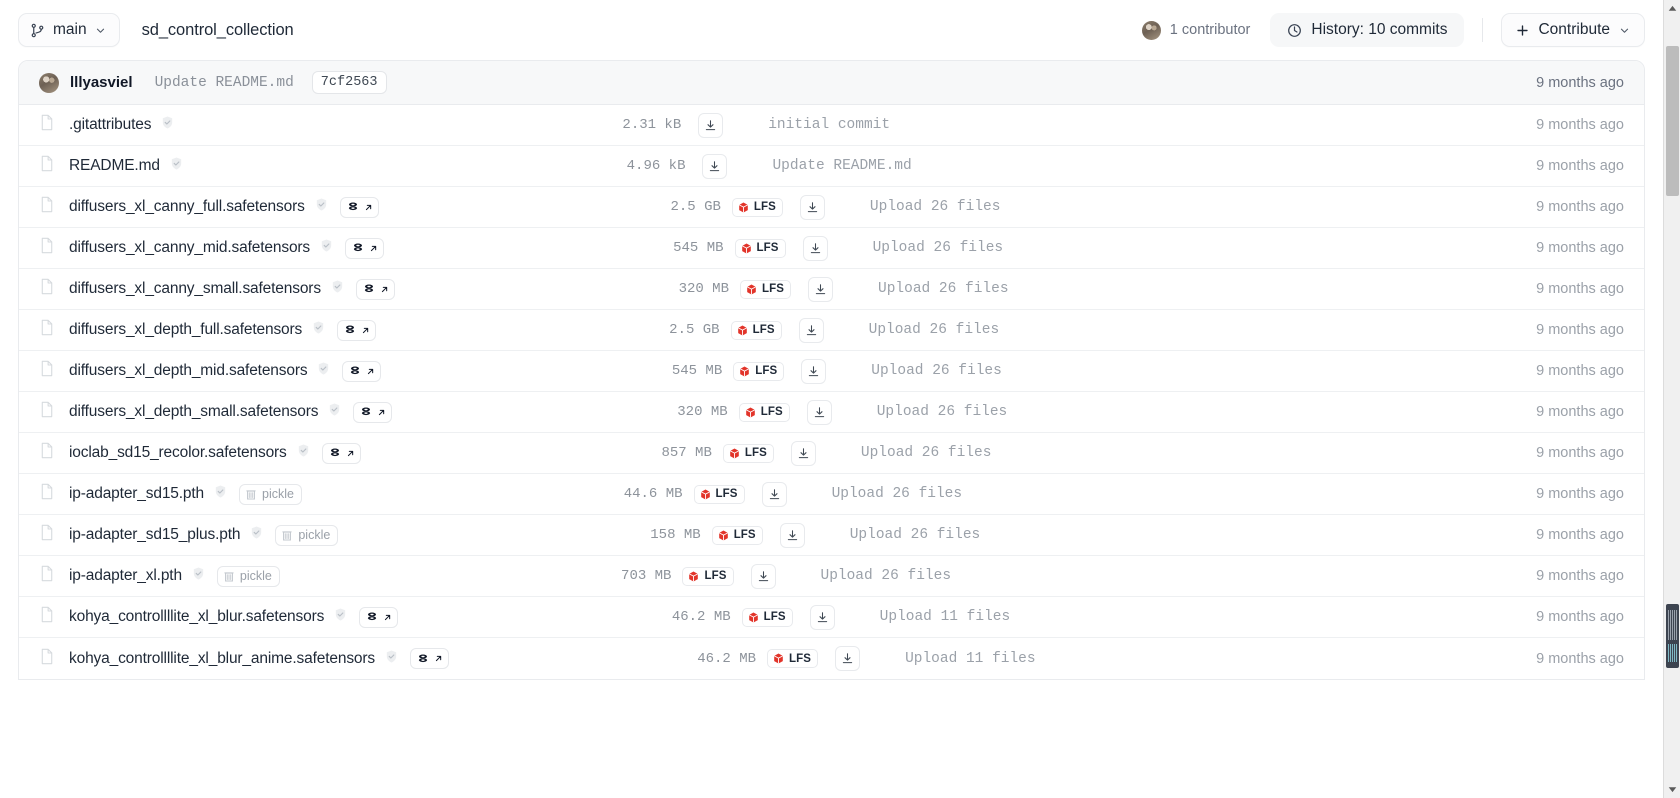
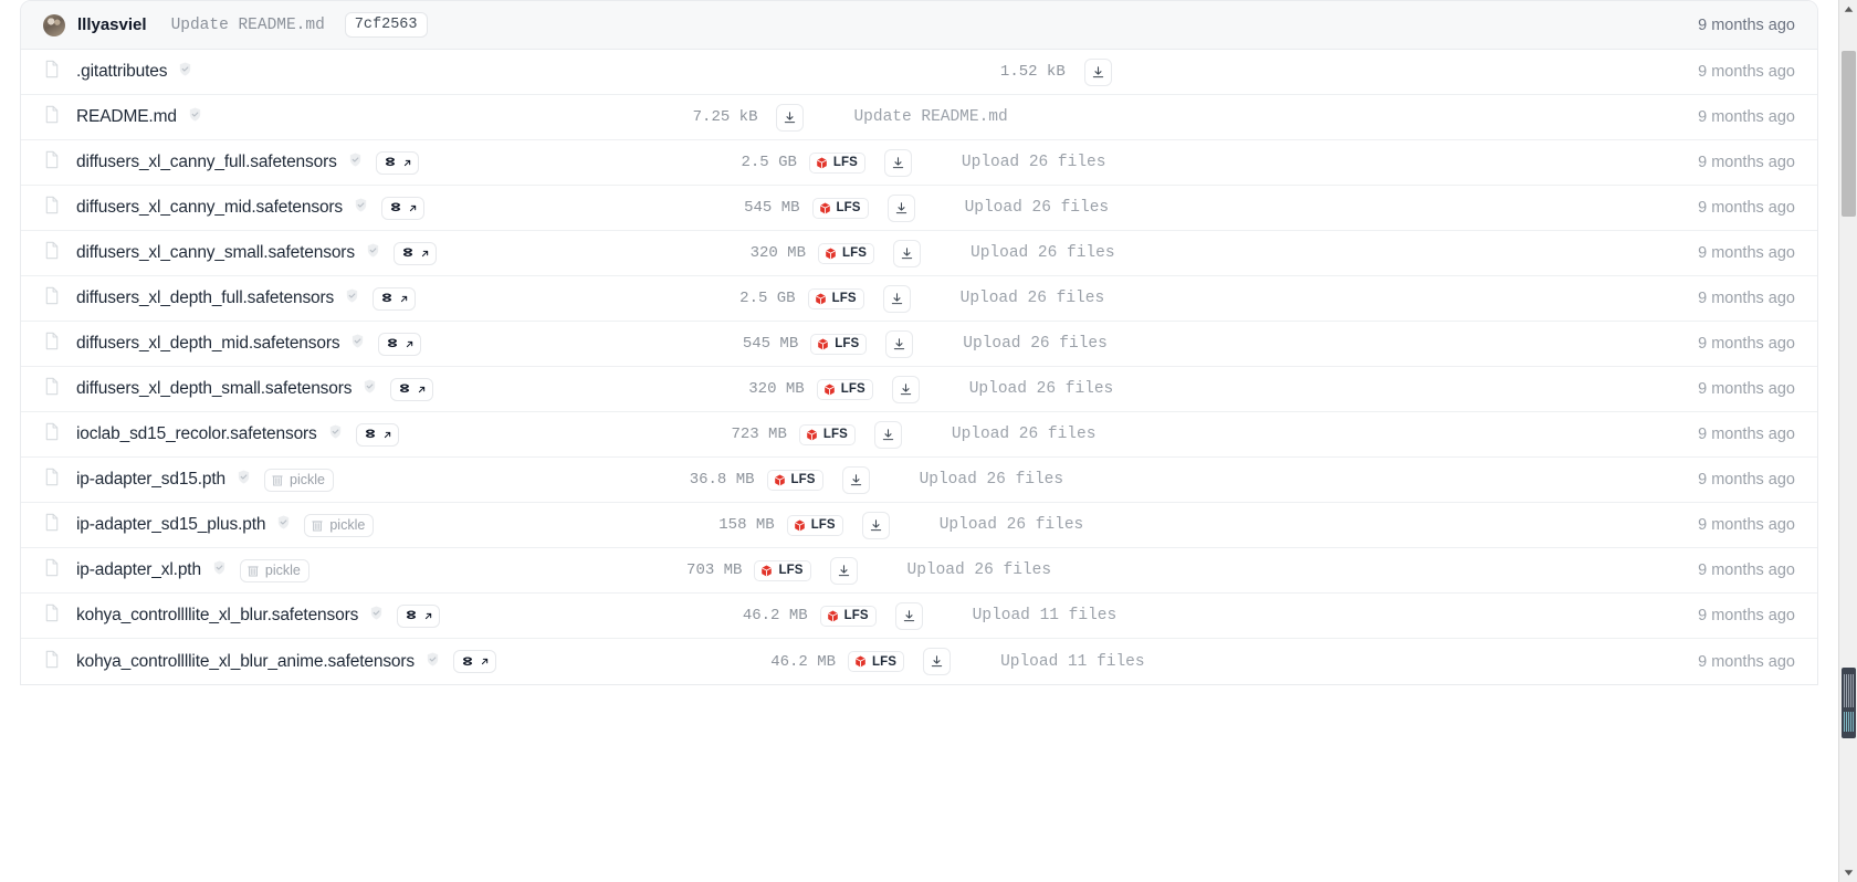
- main
- sd_control_collection
- 1 contributor
- History: 10 commits
- Contribute
  lllyasviel
  Update README.md
  7cf2563
  9 months ago
  .gitattributes
- 2.31 kB
+ 1.52 kB
- initial commit
  9 months ago
  README.md
- 4.96 kB
+ 7.25 kB
  Update README.md
  9 months ago
  diffusers_xl_canny_full.safetensors
  2.5 GB
  LFS
  Upload 26 files
  9 months ago
  diffusers_xl_canny_mid.safetensors
  545 MB
  LFS
  Upload 26 files
  9 months ago
  diffusers_xl_canny_small.safetensors
  320 MB
  LFS
  Upload 26 files
  9 months ago
  diffusers_xl_depth_full.safetensors
  2.5 GB
  LFS
  Upload 26 files
  9 months ago
  diffusers_xl_depth_mid.safetensors
  545 MB
  LFS
  Upload 26 files
  9 months ago
  diffusers_xl_depth_small.safetensors
  320 MB
  LFS
  Upload 26 files
  9 months ago
  ioclab_sd15_recolor.safetensors
- 857 MB
+ 723 MB
  LFS
  Upload 26 files
  9 months ago
  ip-adapter_sd15.pth
  pickle
- 44.6 MB
+ 36.8 MB
  LFS
  Upload 26 files
  9 months ago
  ip-adapter_sd15_plus.pth
  pickle
  158 MB
  LFS
  Upload 26 files
  9 months ago
  ip-adapter_xl.pth
  pickle
  703 MB
  LFS
  Upload 26 files
  9 months ago
  kohya_controllllite_xl_blur.safetensors
  46.2 MB
  LFS
  Upload 11 files
  9 months ago
  kohya_controllllite_xl_blur_anime.safetensors
  46.2 MB
  LFS
  Upload 11 files
  9 months ago
